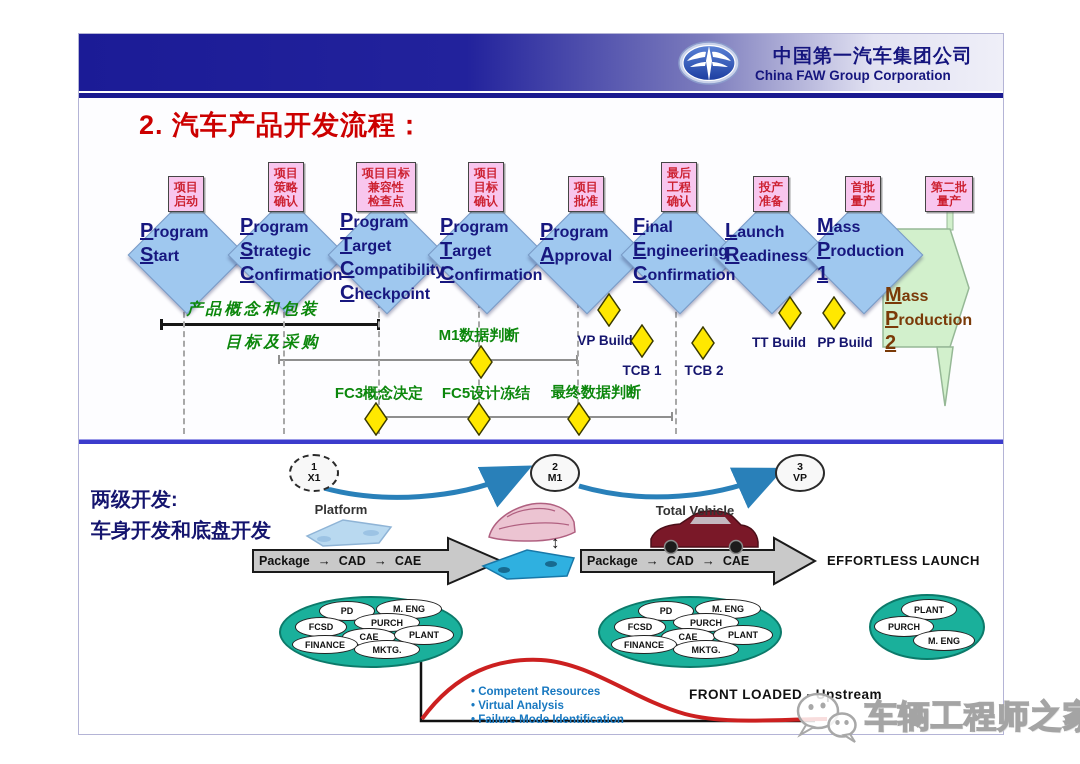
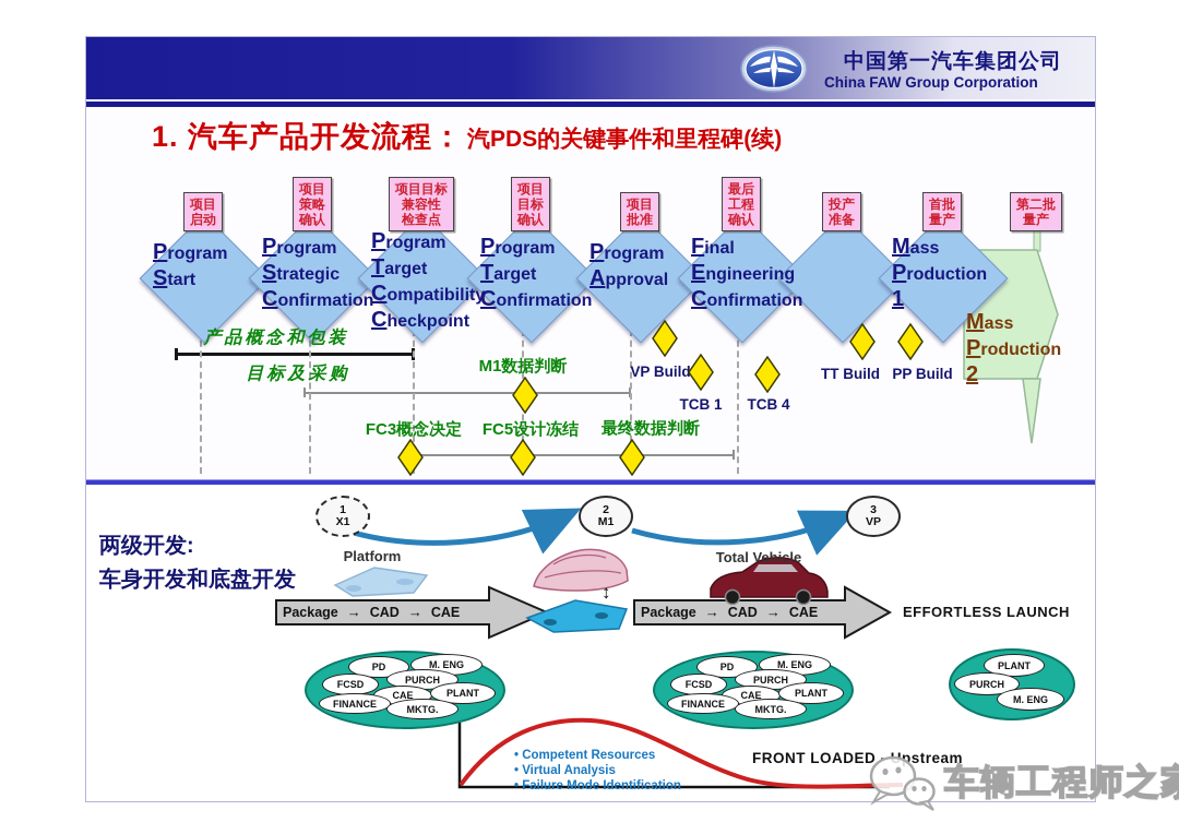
  中国第一汽车集团公司
  China FAW Group Corporation
- 2. 汽车产品开发流程：
+ 1. 汽车产品开发流程：
+ 汽PDS的关键事件和里程碑(续)
  产品概念和包装
  目标及采购
  M1数据判断
  VP Build
  TCB 1
- TCB 2
+ TCB 4
  TT Build
  PP Build
  FC3概念决定
  FC5设计冻结
  最终数据判断
  两级开发:
  车身开发和底盘开发
  Platform
  Total Vehicle
  Package
  →
  CAD
  →
  CAE
  Package
  →
  CAD
  →
  CAE
  EFFORTLESS LAUNCH
  ↕
  • Competent Resources
  • Virtual Analysis
  • Failure Mode Identification
  FRONT LOADED - Upstream
  车辆工程师之
  项目
  启动
  Program
  Start
  项目
  策略
  确认
  Program
  Strategic
  Confirmation
  项目目标
  兼容性
  检查点
  Program
  Target
  Compatibility
  Checkpoint
  项目
  目标
  确认
  Program
  Target
  Confirmation
  项目
  批准
  Program
  Approval
  最后
  工程
  确认
  Final
  Engineering
  Confirmation
  投产
  准备
- Launch
- Readiness
  首批
  量产
  Mass
  Production
  1
  第二批
  量产
  Mass
  Production
  2
  1
  X1
  2
  M1
  3
  VP
  PD
  M. ENG
  FCSD
  PURCH
  CAE
  PLANT
  FINANCE
  MKTG.
  PD
  M. ENG
  FCSD
  PURCH
  CAE
  PLANT
  FINANCE
  MKTG.
  PLANT
  PURCH
  M. ENG
